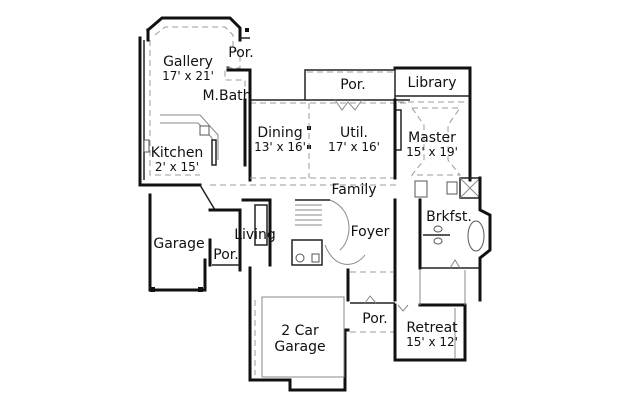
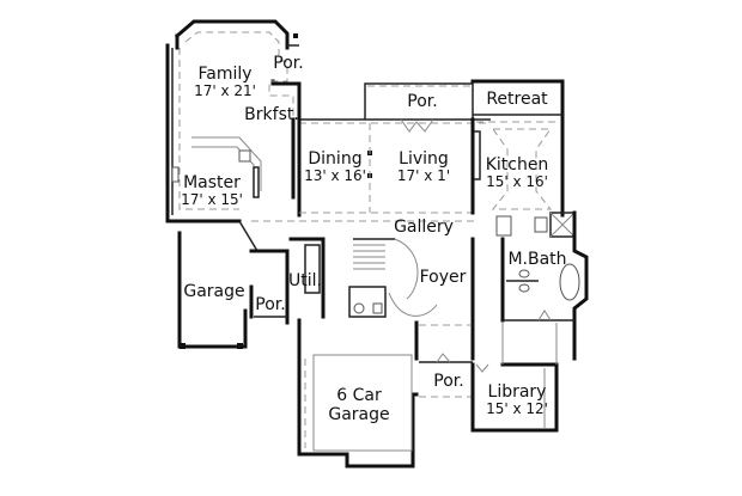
- Gallery
+ Family
  17' x 21'
  Por.
- M.Bath
+ Brkfst.
- Kitchen
+ Master
- 2' x 15'
+ 17' x 15'
  Por.
- Library
+ Retreat
  Dining
  13' x 16'
- Util.
+ Living
- 17' x 16'
+ 17' x 1'
- Master
+ Kitchen
- 15' x 19'
+ 15' x 16'
- Family
+ Gallery
- Brkfst.
+ M.Bath
  Garage
- Living
+ Util.
  Por.
  Foyer
  Por.
- Retreat
+ Library
  15' x 12'
- 2 Car
+ 6 Car
  Garage
